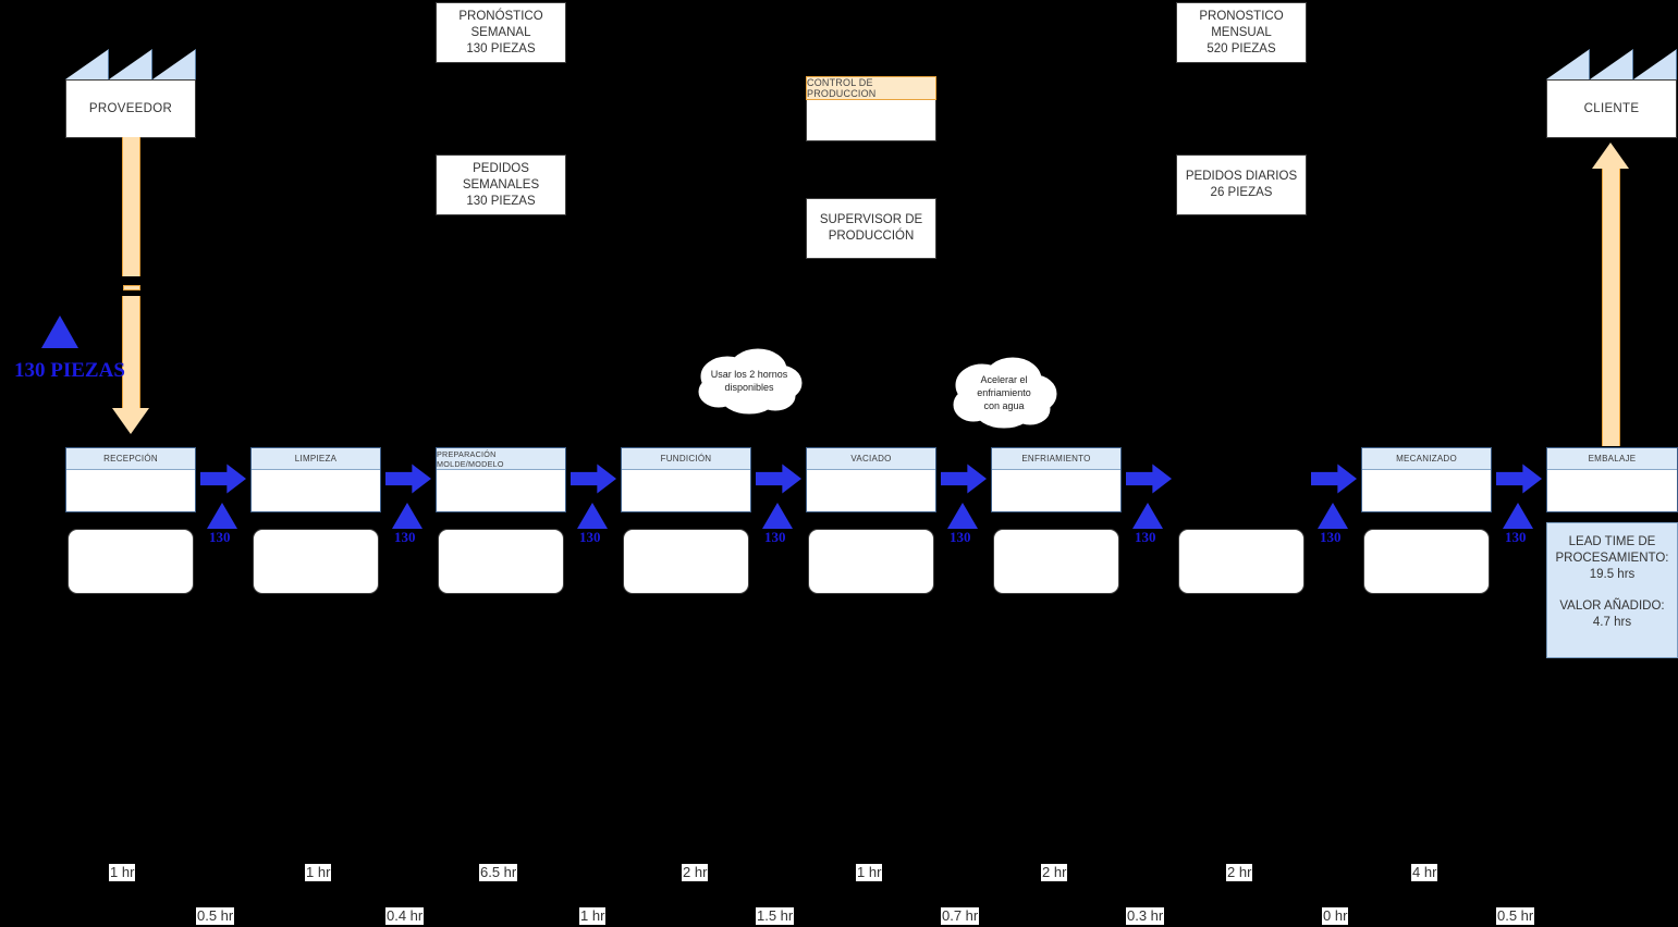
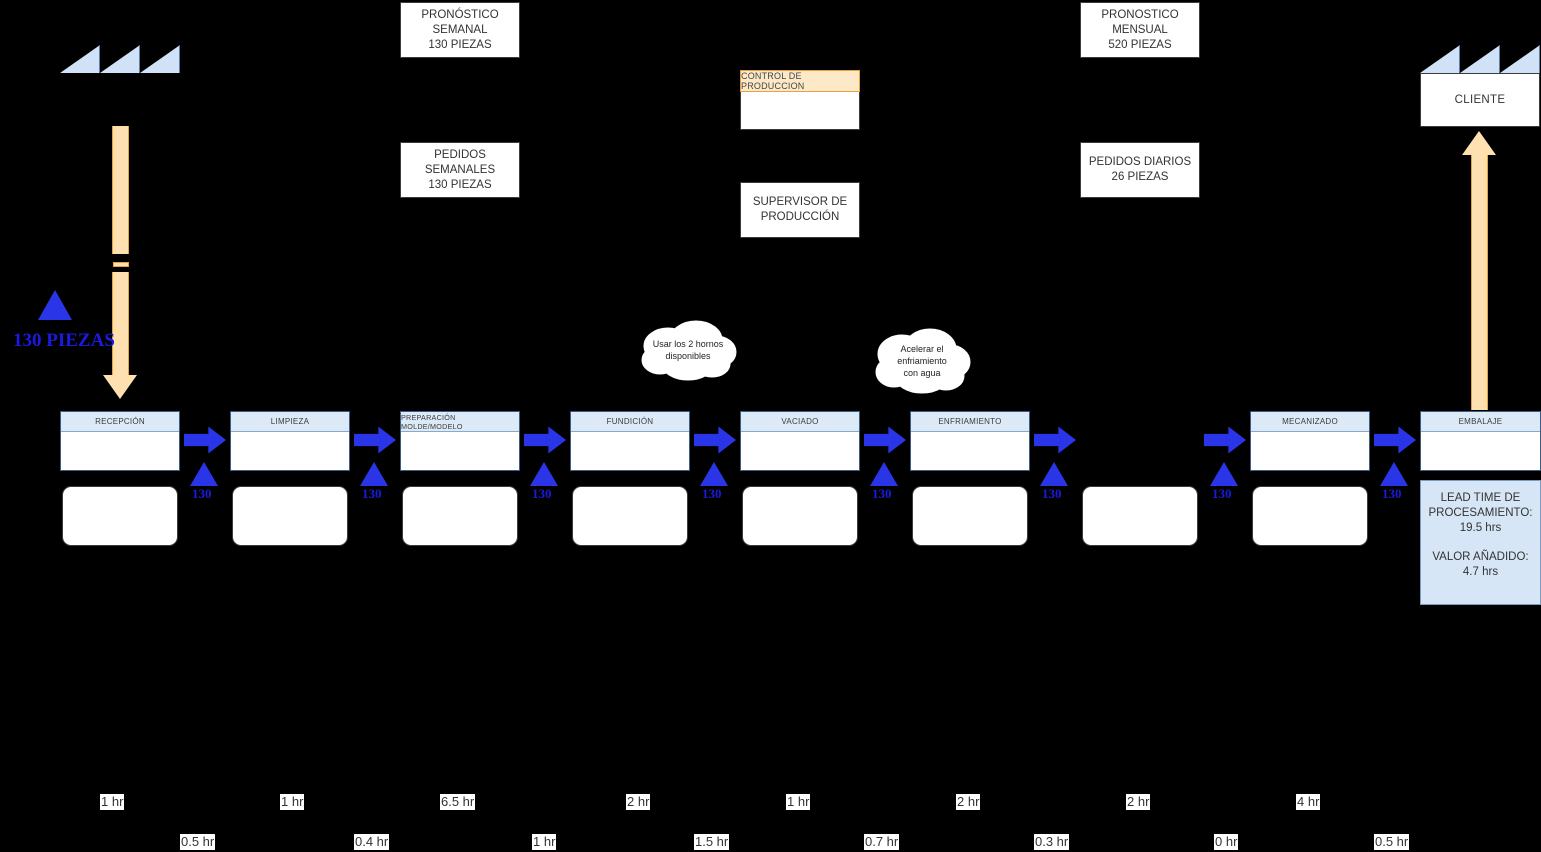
- PROVEEDOR
  130 PIEZAS
  PRONÓSTICO
  SEMANAL
  130 PIEZAS
  PEDIDOS
  SEMANALES
  130 PIEZAS
  PRONOSTICO
  MENSUAL
  520 PIEZAS
  PEDIDOS DIARIOS
  26 PIEZAS
  CONTROL DE PRODUCCION
  SUPERVISOR DE
  PRODUCCIÓN
  CLIENTE
  Usar los 2 hornos
  disponibles
  Acelerar el
  enfriamiento
  con agua
  RECEPCIÓN
  LIMPIEZA
  PREPARACIÓN MOLDE/MODELO
  FUNDICIÓN
  VACIADO
  ENFRIAMIENTO
  MECANIZADO
  EMBALAJE
  130
  130
  130
  130
  130
  130
  130
  130
  LEAD TIME DE
  PROCESAMIENTO:
  19.5 hrs
  VALOR AÑADIDO:
  4.7 hrs
  1 hr
  1 hr
  6.5 hr
  2 hr
  1 hr
  2 hr
  2 hr
  4 hr
  0.5 hr
  0.4 hr
  1 hr
  1.5 hr
  0.7 hr
  0.3 hr
  0 hr
  0.5 hr
